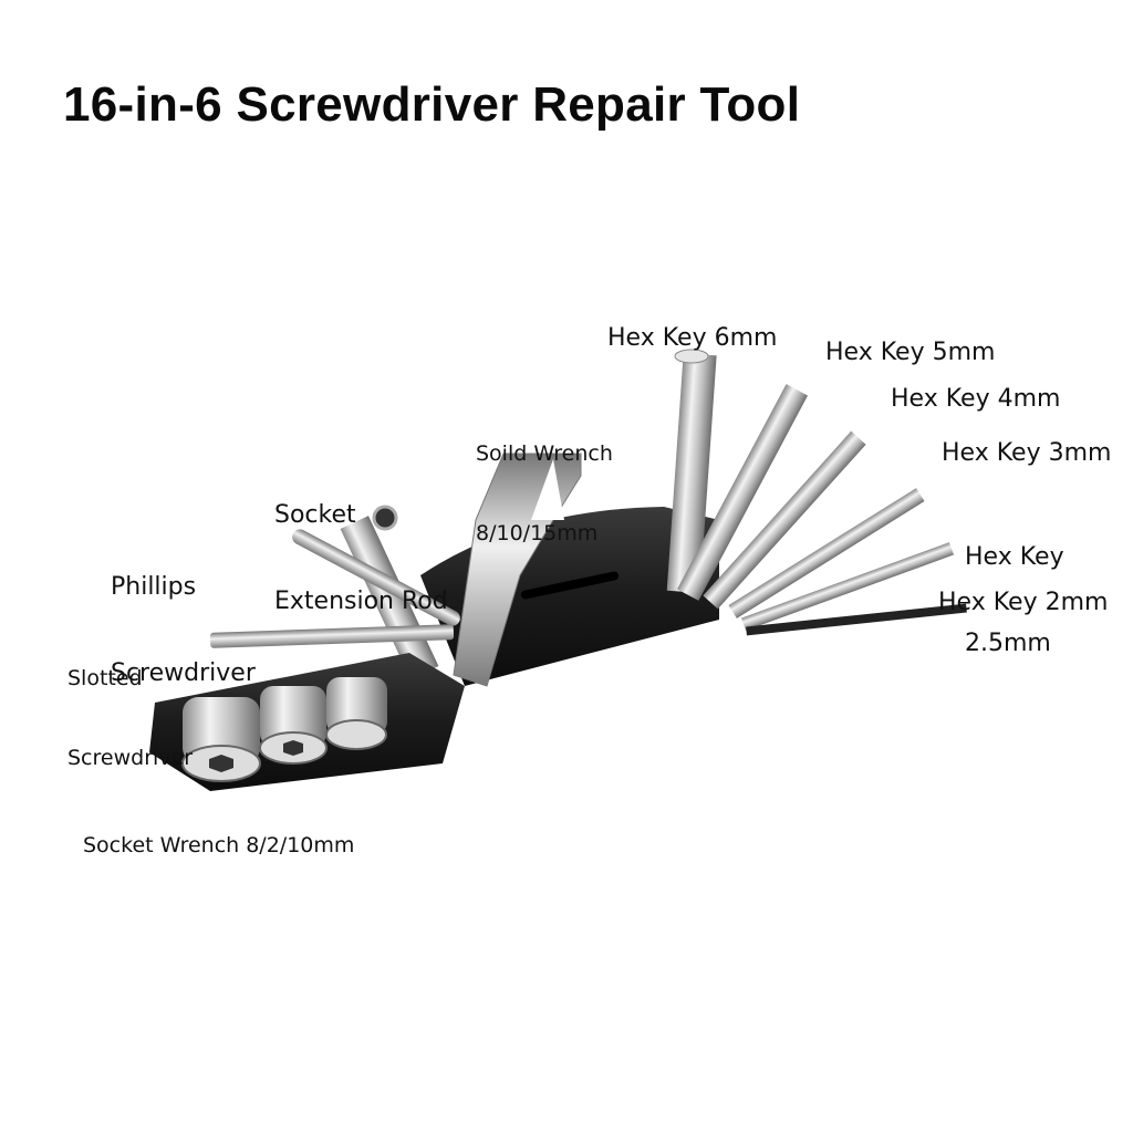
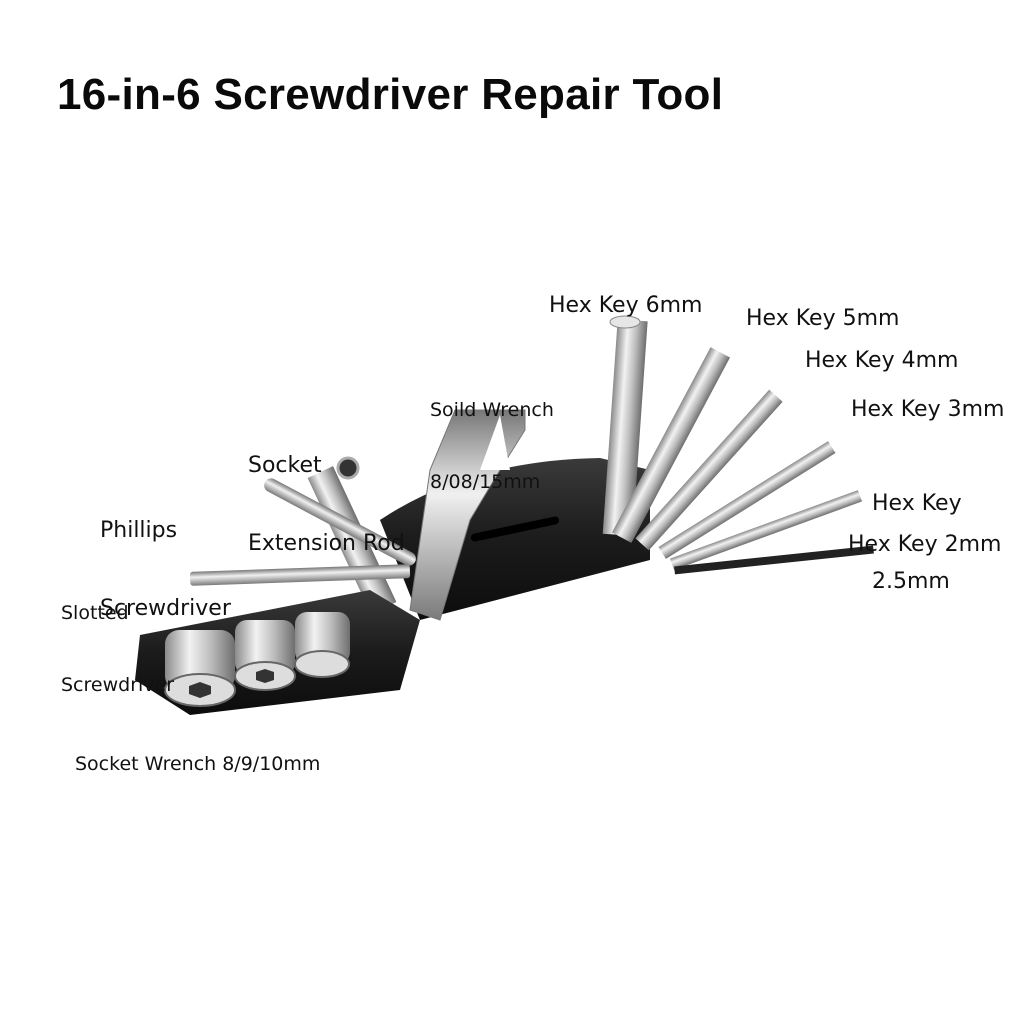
  16-in-6 Screwdriver Repair Tool
  Hex Key 6mm
  Hex Key 5mm
  Hex Key 4mm
  Hex Key 3mm
  Hex Key
  2.5mm
  Hex Key 2mm
  Soild Wrench
- 8/10/15mm
+ 8/08/15mm
  Socket
  Extension Rod
  Phillips
  Screwdriver
  Slotted
  Screwdriver
- Socket Wrench 8/2/10mm
+ Socket Wrench 8/9/10mm
